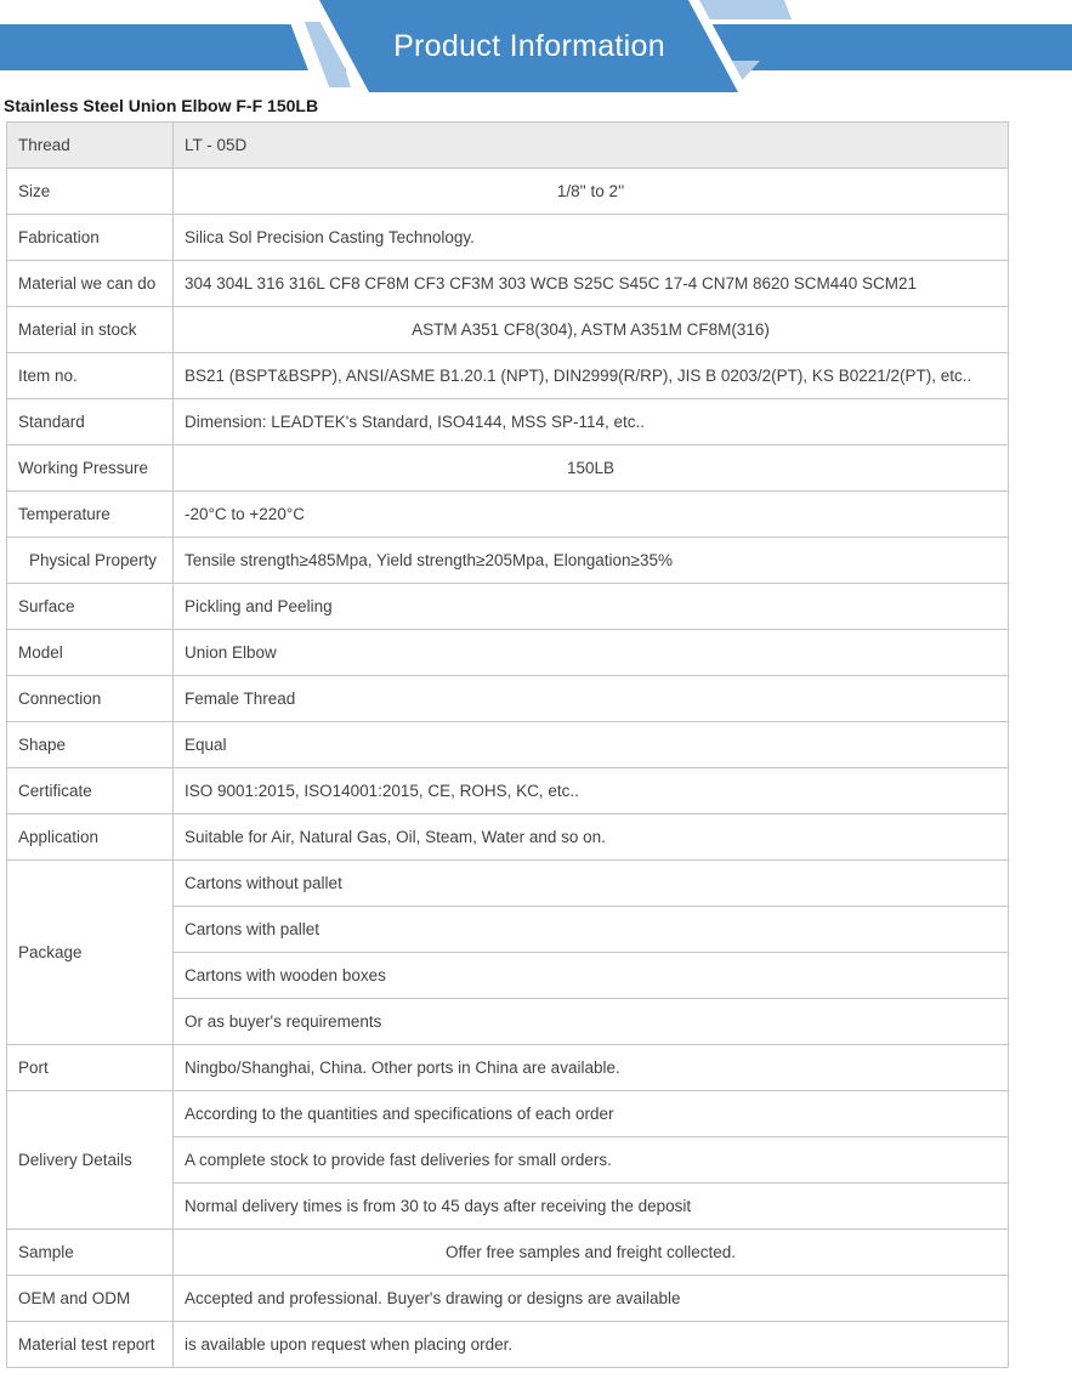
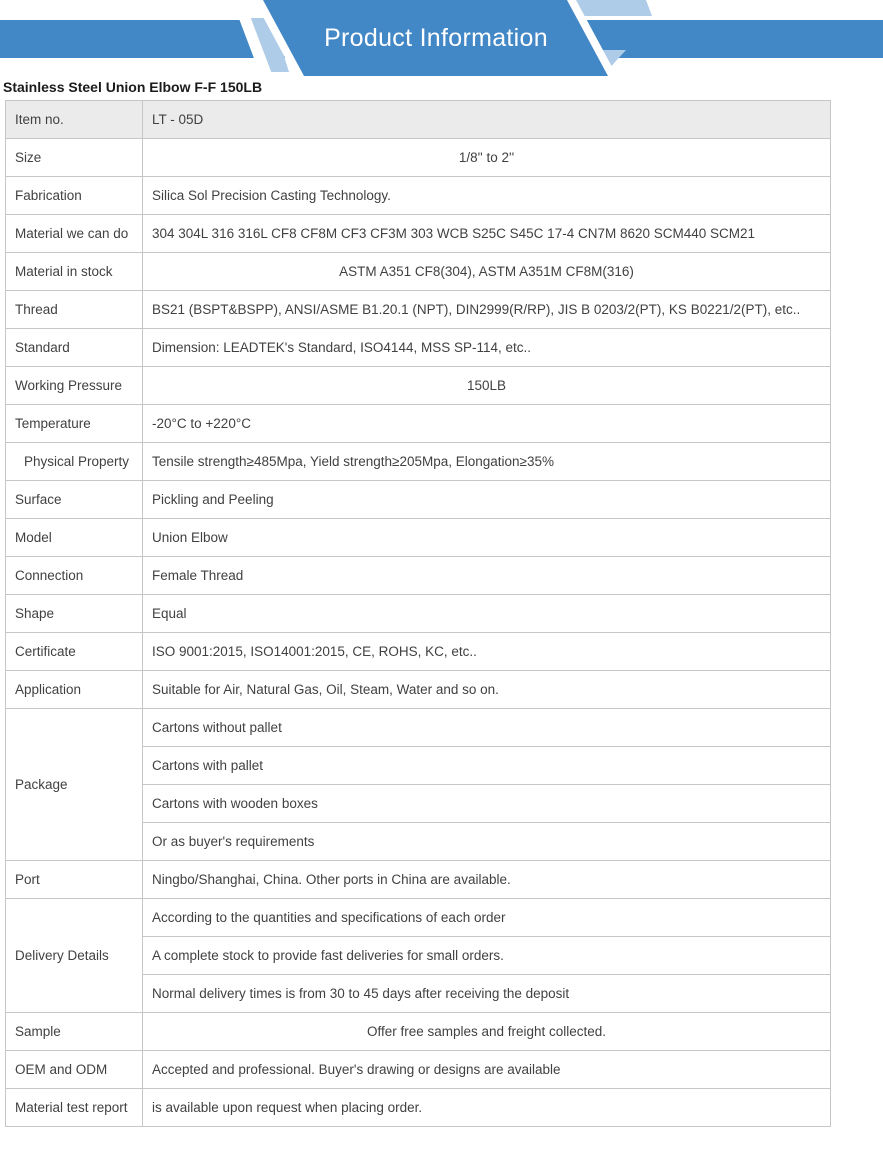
  Product Information
  Stainless Steel Union Elbow F-F 150LB
- Thread	LT - 05D
+ Item no.	LT - 05D
  Size	1/8'' to 2''
  Fabrication	Silica Sol Precision Casting Technology.
  Material we can do	304 304L 316 316L CF8 CF8M CF3 CF3M 303 WCB S25C S45C 17-4 CN7M 8620 SCM440 SCM21
  Material in stock	ASTM A351 CF8(304), ASTM A351M CF8M(316)
- Item no.	BS21 (BSPT&BSPP), ANSI/ASME B1.20.1 (NPT), DIN2999(R/RP), JIS B 0203/2(PT), KS B0221/2(PT), etc..
+ Thread	BS21 (BSPT&BSPP), ANSI/ASME B1.20.1 (NPT), DIN2999(R/RP), JIS B 0203/2(PT), KS B0221/2(PT), etc..
  Standard	Dimension: LEADTEK's Standard, ISO4144, MSS SP-114, etc..
  Working Pressure	150LB
  Temperature	-20°C to +220°C
  Physical Property	Tensile strength≥485Mpa, Yield strength≥205Mpa, Elongation≥35%
  Surface	Pickling and Peeling
  Model	Union Elbow
  Connection	Female Thread
  Shape	Equal
  Certificate	ISO 9001:2015, ISO14001:2015, CE, ROHS, KC, etc..
  Application	Suitable for Air, Natural Gas, Oil, Steam, Water and so on.
  Package	Cartons without pallet
  Cartons with pallet
  Cartons with wooden boxes
  Or as buyer's requirements
  Port	Ningbo/Shanghai, China. Other ports in China are available.
  Delivery Details	According to the quantities and specifications of each order
  A complete stock to provide fast deliveries for small orders.
  Normal delivery times is from 30 to 45 days after receiving the deposit
  Sample	Offer free samples and freight collected.
  OEM and ODM	Accepted and professional. Buyer's drawing or designs are available
  Material test report	is available upon request when placing order.
